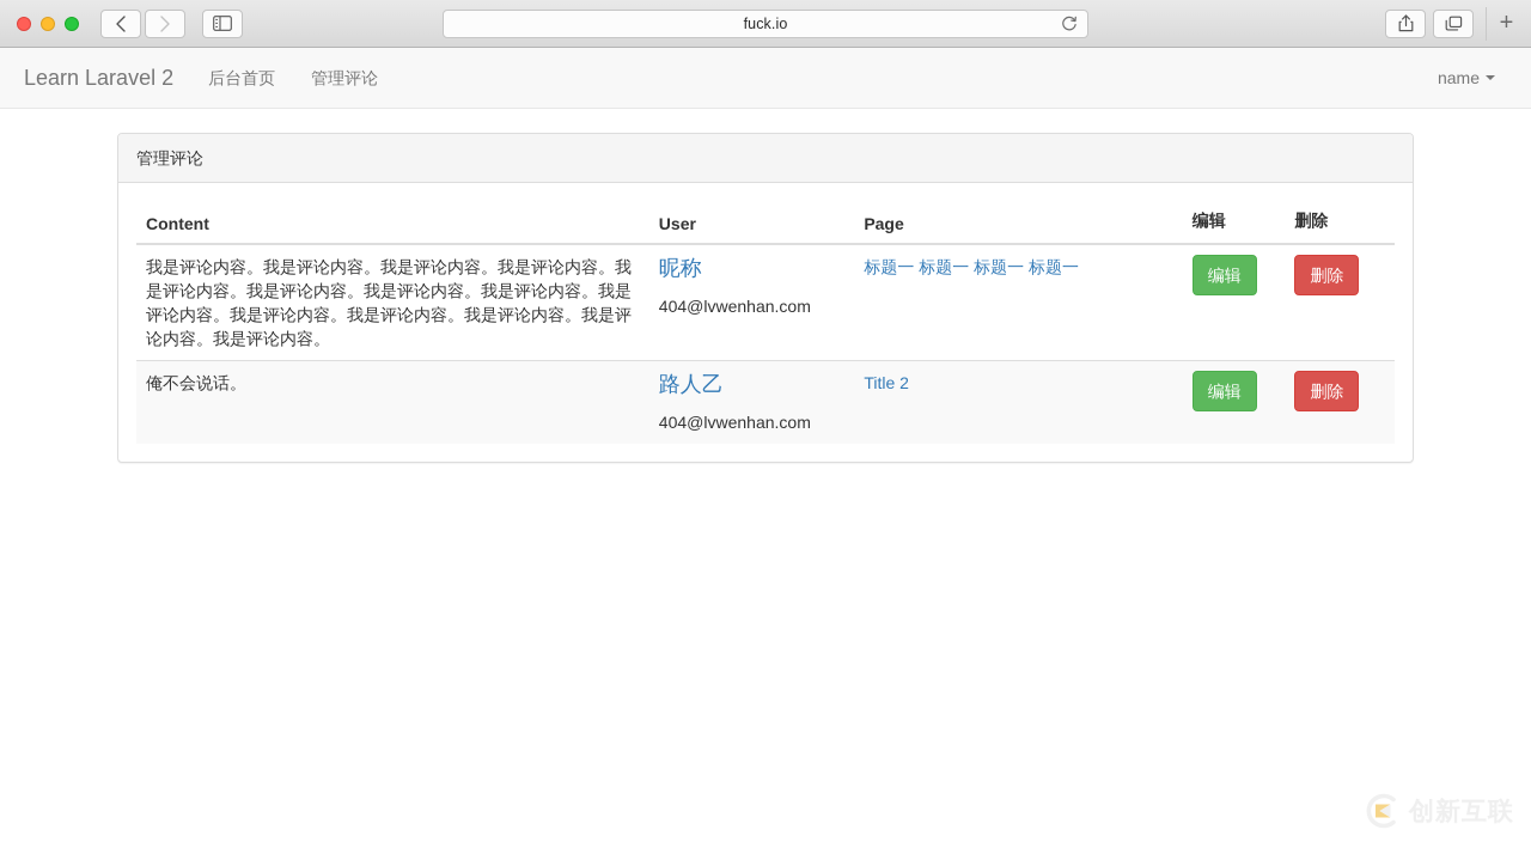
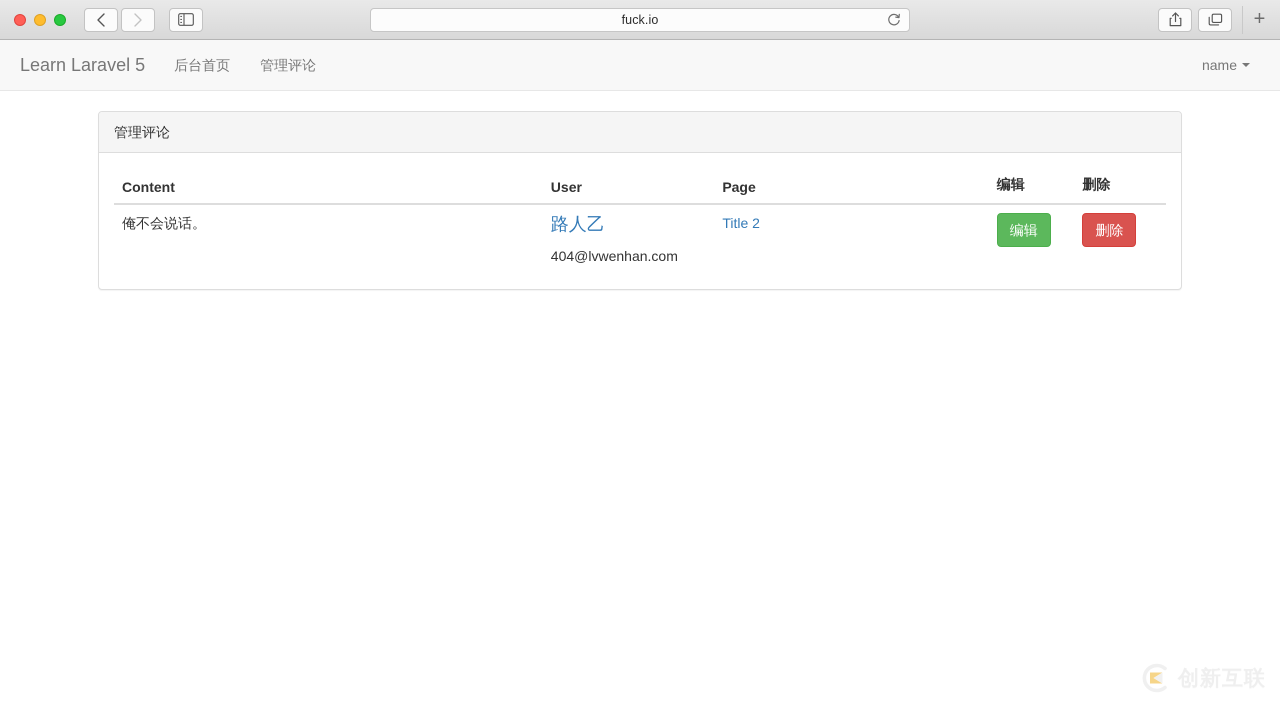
  fuck.io
  +
- Learn Laravel 2
+ Learn Laravel 5
  后台首页
  管理评论
  name
  管理评论
  Content	User	Page	编辑	删除
- 我是评论内容。我是评论内容。我是评论内容。我是评论内容。我是评论内容。我是评论内容。我是评论内容。我是评论内容。我是评论内容。我是评论内容。我是评论内容。我是评论内容。我是评论内容。我是评论内容。	昵称 404@lvwenhan.com	标题一 标题一 标题一 标题一	编辑	删除
  俺不会说话。	路人乙 404@lvwenhan.com	Title 2	编辑	删除
